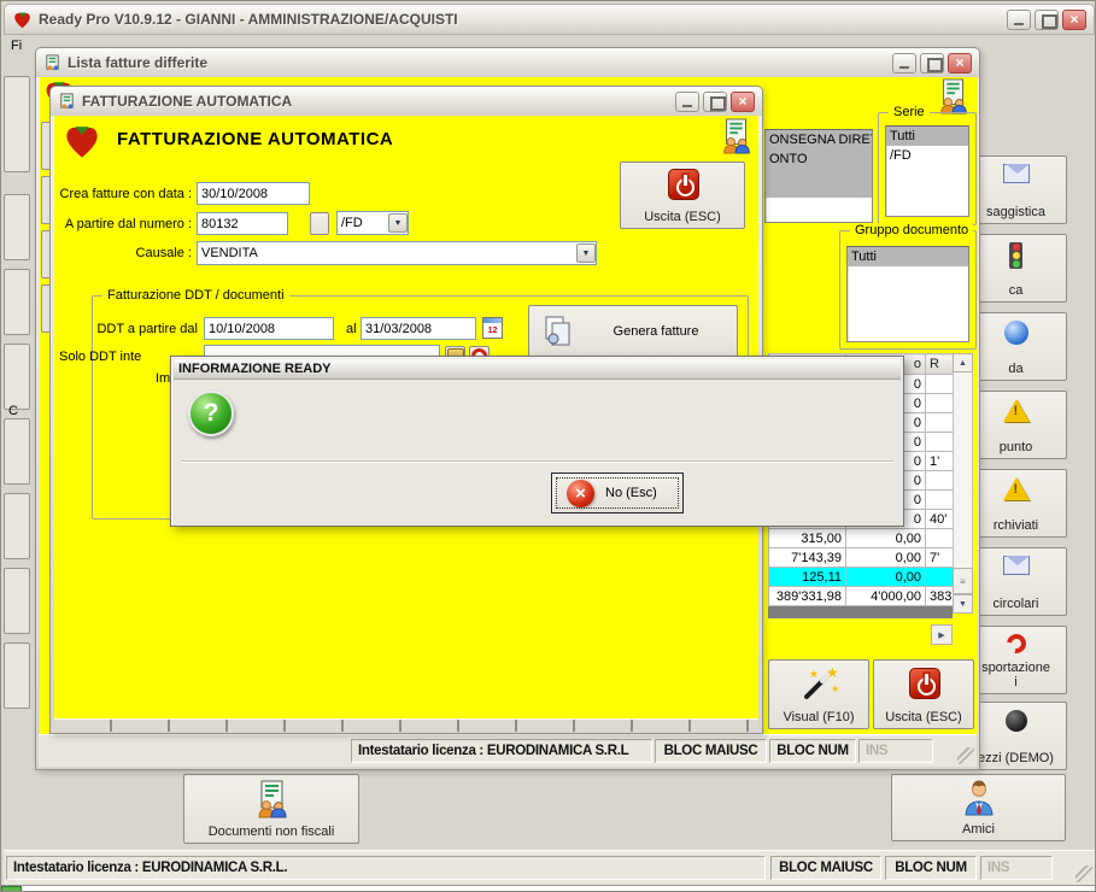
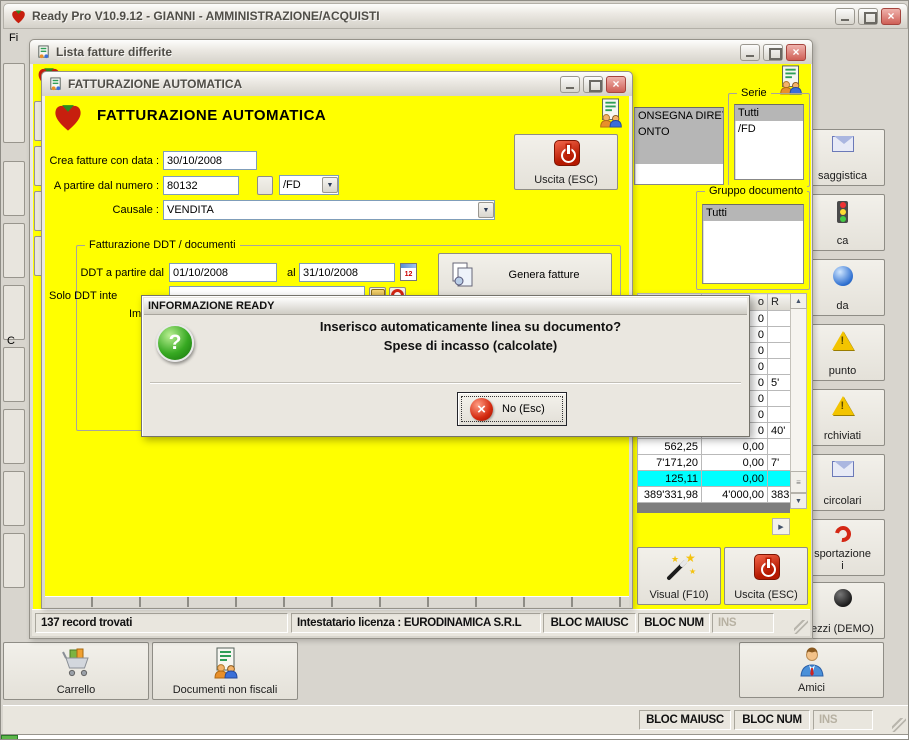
  Ready Pro V10.9.12 - GIANNI - AMMINISTRAZIONE/ACQUISTI
  ×
  Fi
  C
  saggistica
  ca
  da
  punto
  rchiviati
  circolari
  sportazione
  i
  ezzi (DEMO)
+ Carrello
  Documenti non fiscali
  Amici
- Intestatario licenza : EURODINAMICA S.R.L.
  BLOC MAIUSC
  BLOC NUM
  INS
  Lista fatture differite
  ×
  ONSEGNA DIRE
  ONTO
  Serie
  Tutti
  /FD
  Gruppo documento
  Tutti
  	o	R
  	0
  	0
  	0
  	0
- 	0	1'
+ 	0	5'
  	0
  	0
  	0	40'
- 315,00	0,00
+ 562,25	0,00
- 7'143,39	0,00	7'
+ 7'171,20	0,00	7'
  125,11	0,00
  389'331,98	4'000,00	383
  ≡
  ★
  ★
  ★
  Visual (F10)
  Uscita (ESC)
+ 137 record trovati
  Intestatario licenza : EURODINAMICA S.R.L
  BLOC MAIUSC
  BLOC NUM
  INS
  FATTURAZIONE AUTOMATICA
  ×
  FATTURAZIONE AUTOMATICA
  Uscita (ESC)
  Crea fatture con data :
  30/10/2008
  A partire dal numero :
  80132
  /FD
  Causale :
  VENDITA
  Fatturazione DDT / documenti
  DDT a partire dal
- 10/10/2008
+ 01/10/2008
  al
- 31/03/2008
+ 31/10/2008
  Genera fatture
  Solo DDT inte
  Im
  INFORMAZIONE READY
  ?
+ Inserisco automaticamente linea su documento?
+ Spese di incasso (calcolate)
  ×
  No (Esc)
